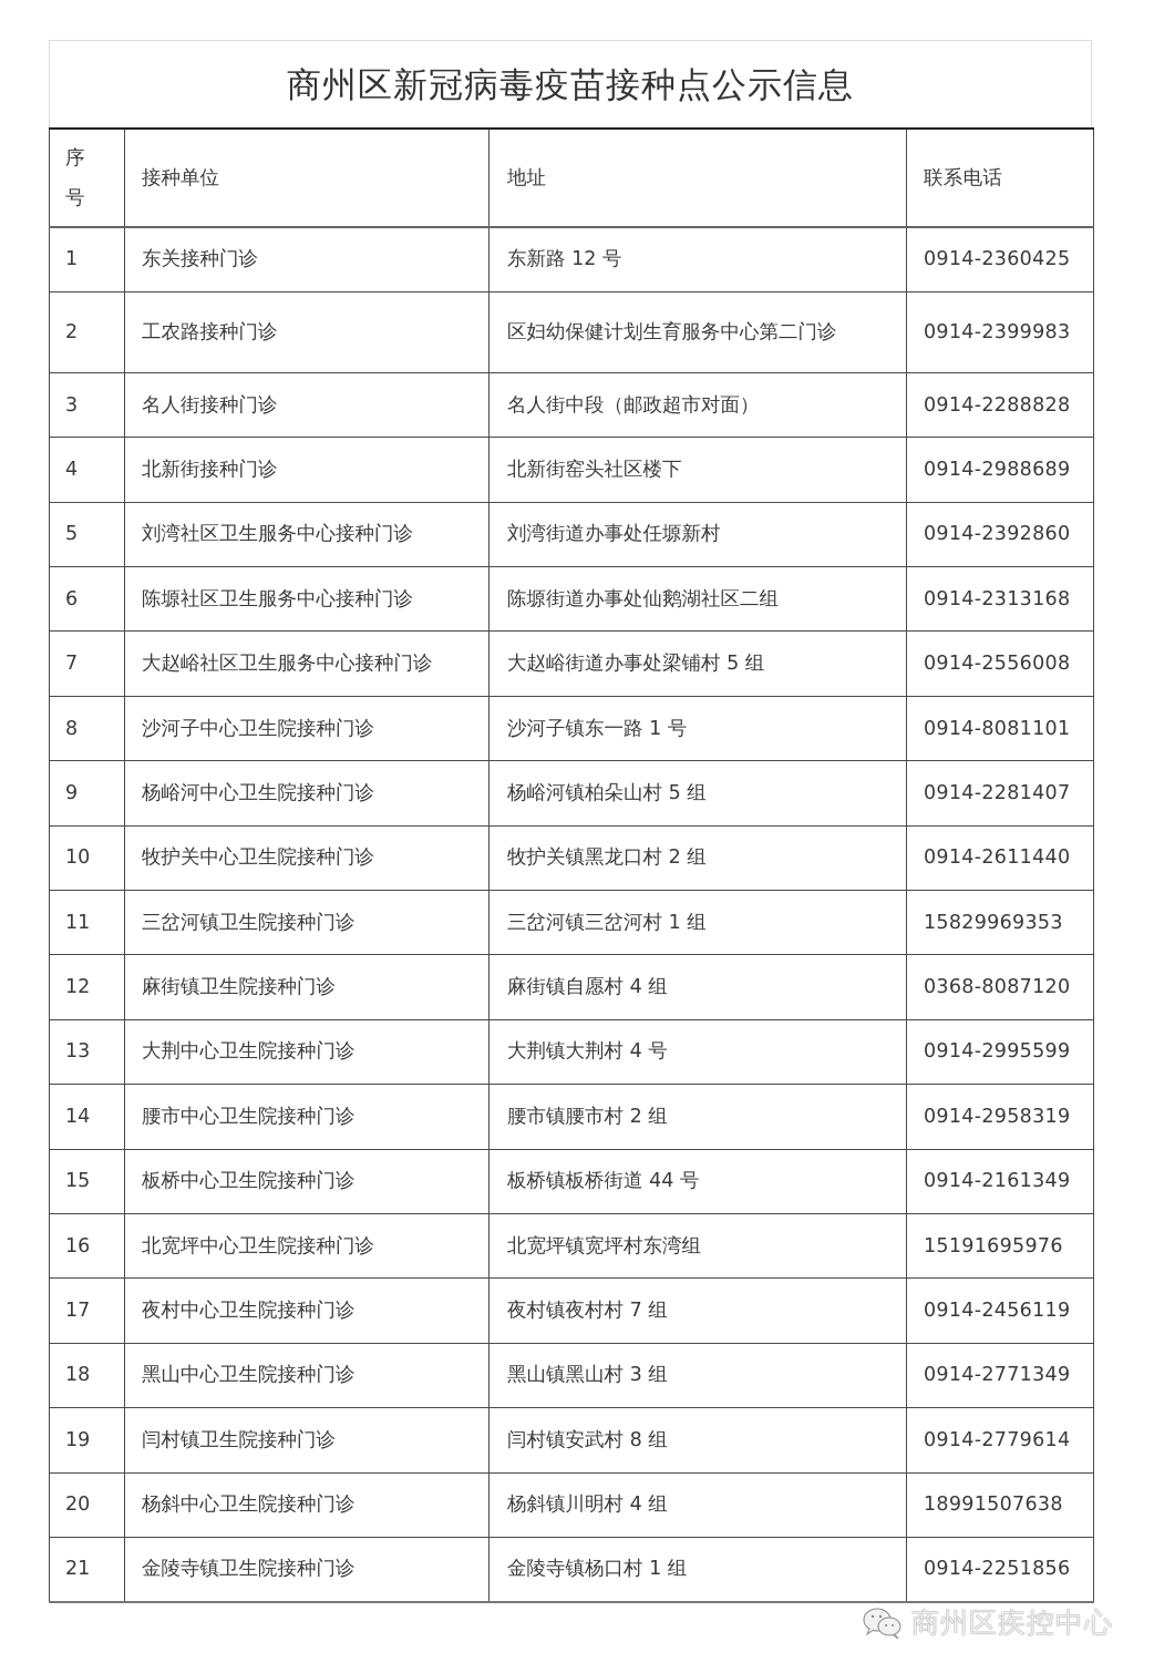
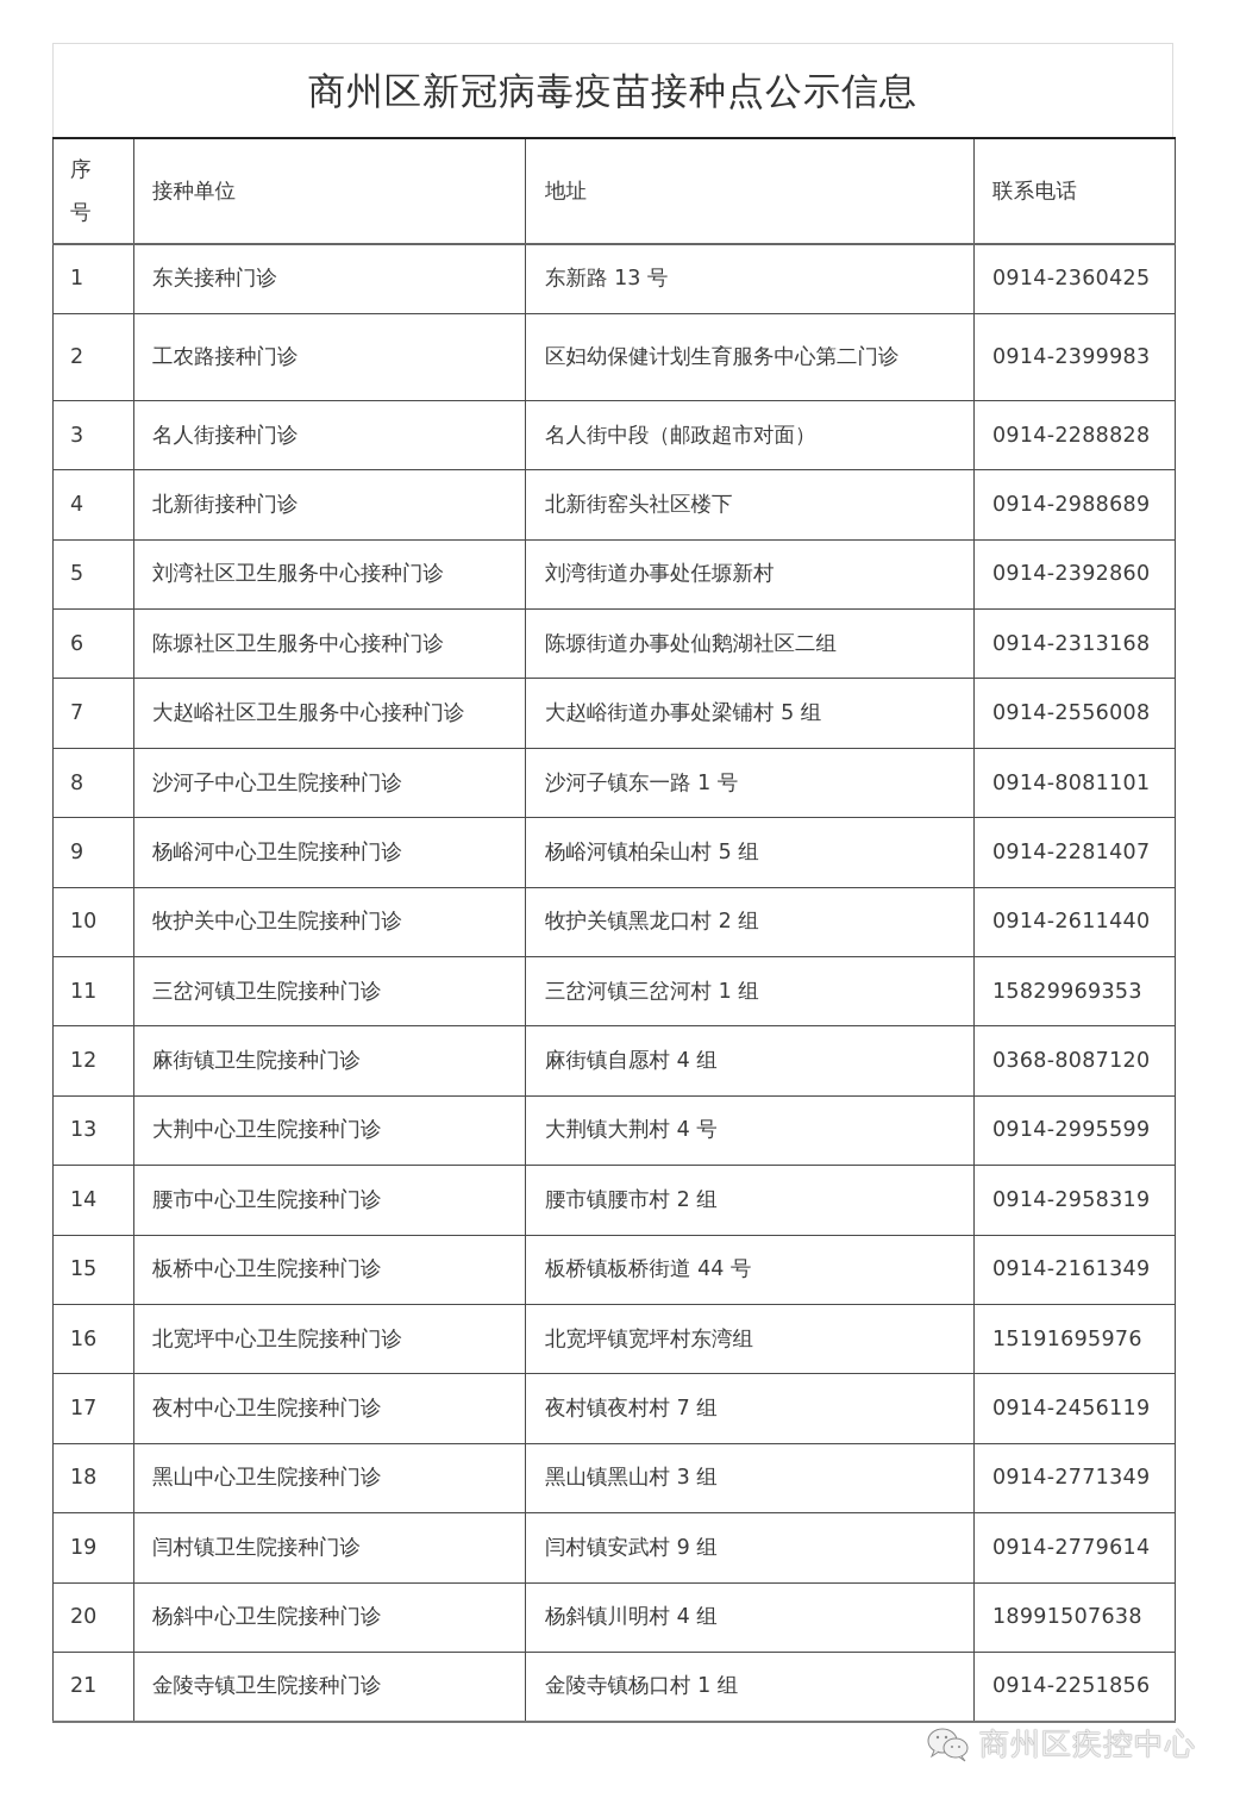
  商州区新冠病毒疫苗接种点公示信息
  序号	接种单位	地址	联系电话
- 1	东关接种门诊	东新路 12 号	0914-2360425
+ 1	东关接种门诊	东新路 13 号	0914-2360425
  2	工农路接种门诊	区妇幼保健计划生育服务中心第二门诊	0914-2399983
  3	名人街接种门诊	名人街中段（邮政超市对面）	0914-2288828
  4	北新街接种门诊	北新街窑头社区楼下	0914-2988689
  5	刘湾社区卫生服务中心接种门诊	刘湾街道办事处任塬新村	0914-2392860
  6	陈塬社区卫生服务中心接种门诊	陈塬街道办事处仙鹅湖社区二组	0914-2313168
  7	大赵峪社区卫生服务中心接种门诊	大赵峪街道办事处梁铺村 5 组	0914-2556008
  8	沙河子中心卫生院接种门诊	沙河子镇东一路 1 号	0914-8081101
  9	杨峪河中心卫生院接种门诊	杨峪河镇柏朵山村 5 组	0914-2281407
  10	牧护关中心卫生院接种门诊	牧护关镇黑龙口村 2 组	0914-2611440
  11	三岔河镇卫生院接种门诊	三岔河镇三岔河村 1 组	15829969353
  12	麻街镇卫生院接种门诊	麻街镇自愿村 4 组	0368-8087120
  13	大荆中心卫生院接种门诊	大荆镇大荆村 4 号	0914-2995599
  14	腰市中心卫生院接种门诊	腰市镇腰市村 2 组	0914-2958319
  15	板桥中心卫生院接种门诊	板桥镇板桥街道 44 号	0914-2161349
  16	北宽坪中心卫生院接种门诊	北宽坪镇宽坪村东湾组	15191695976
  17	夜村中心卫生院接种门诊	夜村镇夜村村 7 组	0914-2456119
  18	黑山中心卫生院接种门诊	黑山镇黑山村 3 组	0914-2771349
- 19	闫村镇卫生院接种门诊	闫村镇安武村 8 组	0914-2779614
+ 19	闫村镇卫生院接种门诊	闫村镇安武村 9 组	0914-2779614
  20	杨斜中心卫生院接种门诊	杨斜镇川明村 4 组	18991507638
  21	金陵寺镇卫生院接种门诊	金陵寺镇杨口村 1 组	0914-2251856
  商州区疾控中心
